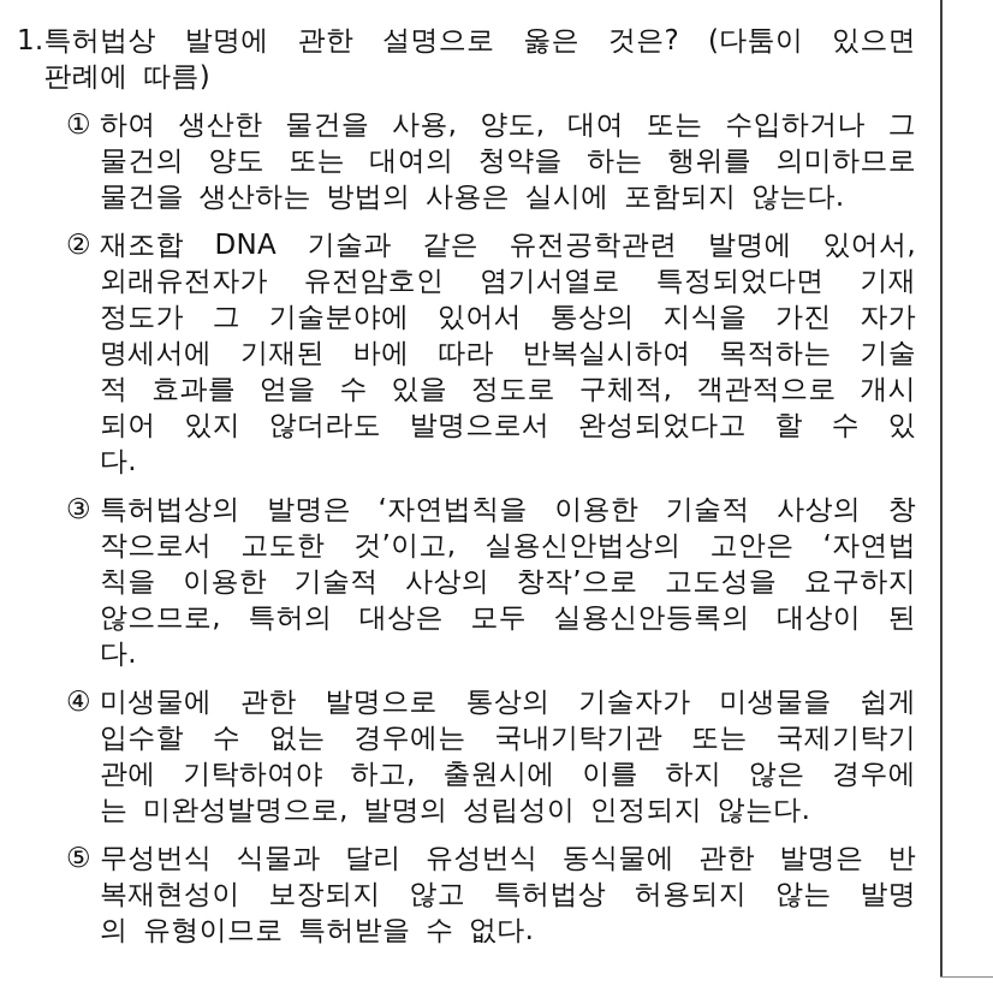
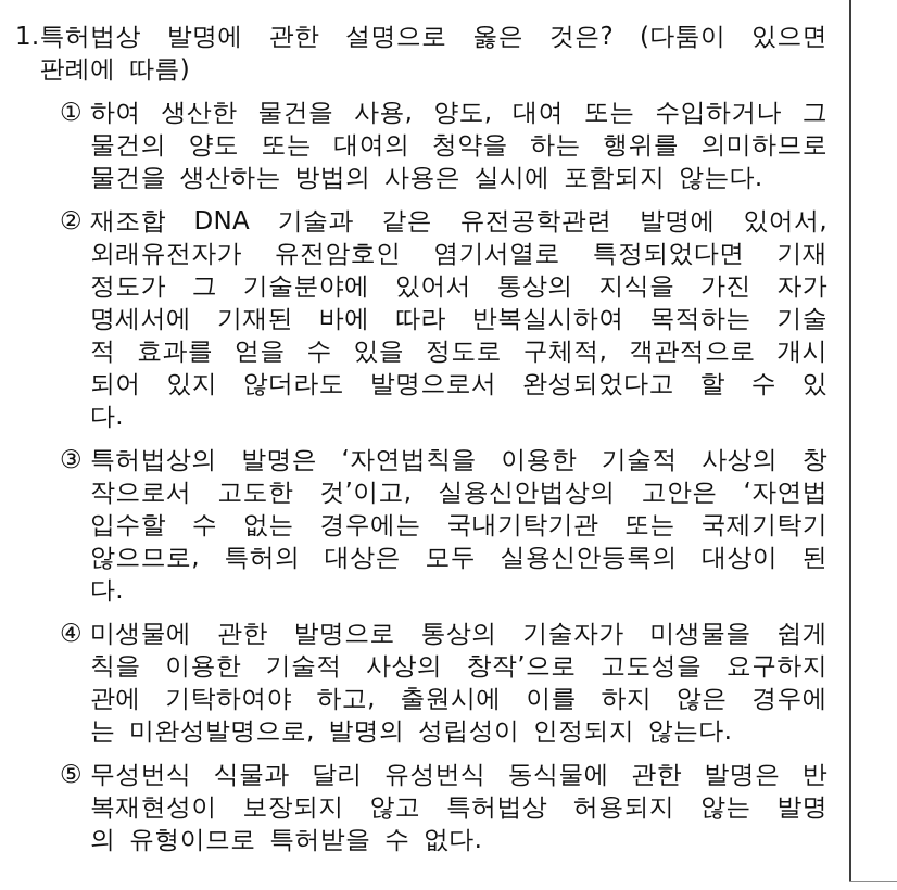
  1.
  특허법상 발명에 관한 설명으로 옳은 것은? (다툼이 있으면
  판례에 따름)
  ①
  하여 생산한 물건을 사용, 양도, 대여 또는 수입하거나 그
  물건의 양도 또는 대여의 청약을 하는 행위를 의미하므로
  물건을 생산하는 방법의 사용은 실시에 포함되지 않는다.
  ②
  재조합 DNA 기술과 같은 유전공학관련 발명에 있어서,
  외래유전자가 유전암호인 염기서열로 특정되었다면 기재
  정도가 그 기술분야에 있어서 통상의 지식을 가진 자가
  명세서에 기재된 바에 따라 반복실시하여 목적하는 기술
  적 효과를 얻을 수 있을 정도로 구체적, 객관적으로 개시
  되어 있지 않더라도 발명으로서 완성되었다고 할 수 있
  다.
  ③
  특허법상의 발명은 ‘자연법칙을 이용한 기술적 사상의 창
  작으로서 고도한 것’이고, 실용신안법상의 고안은 ‘자연법
- 칙을 이용한 기술적 사상의 창작’으로 고도성을 요구하지
+ 입수할 수 없는 경우에는 국내기탁기관 또는 국제기탁기
  않으므로, 특허의 대상은 모두 실용신안등록의 대상이 된
  다.
  ④
  미생물에 관한 발명으로 통상의 기술자가 미생물을 쉽게
- 입수할 수 없는 경우에는 국내기탁기관 또는 국제기탁기
+ 칙을 이용한 기술적 사상의 창작’으로 고도성을 요구하지
  관에 기탁하여야 하고, 출원시에 이를 하지 않은 경우에
  는 미완성발명으로, 발명의 성립성이 인정되지 않는다.
  ⑤
  무성번식 식물과 달리 유성번식 동식물에 관한 발명은 반
  복재현성이 보장되지 않고 특허법상 허용되지 않는 발명
  의 유형이므로 특허받을 수 없다.
